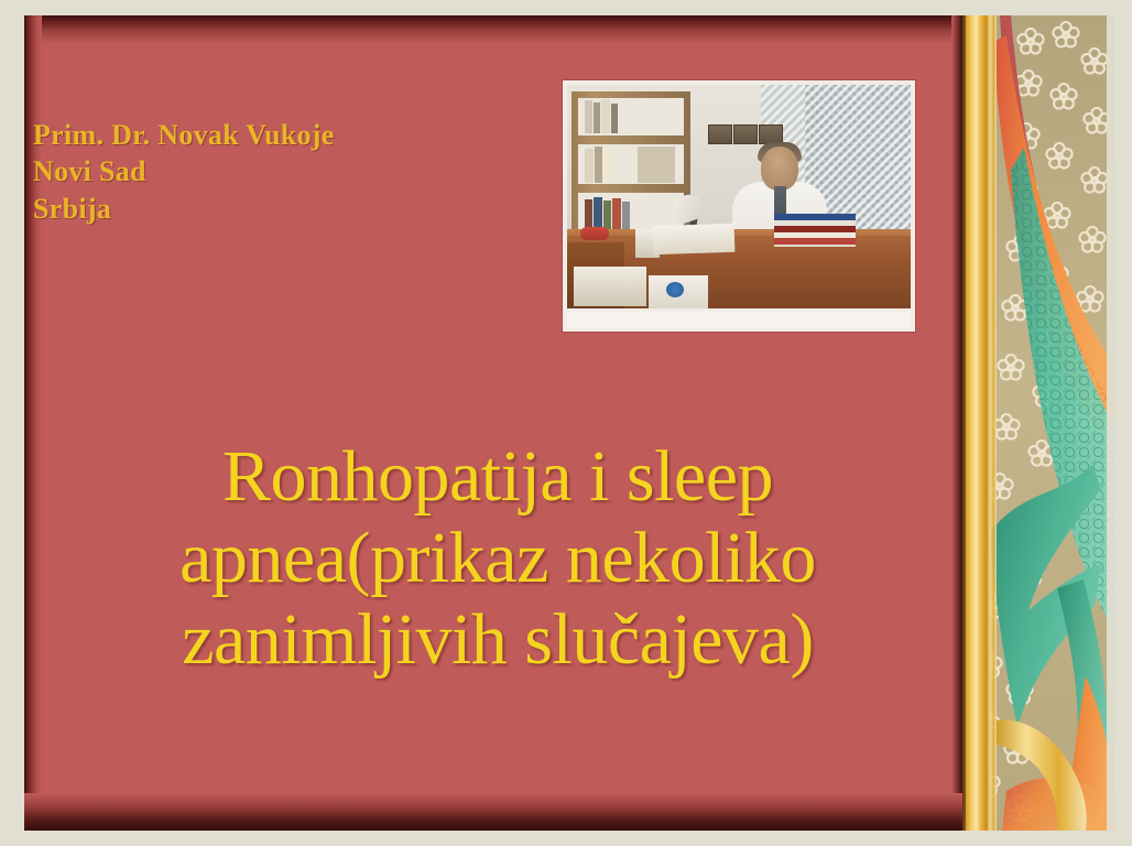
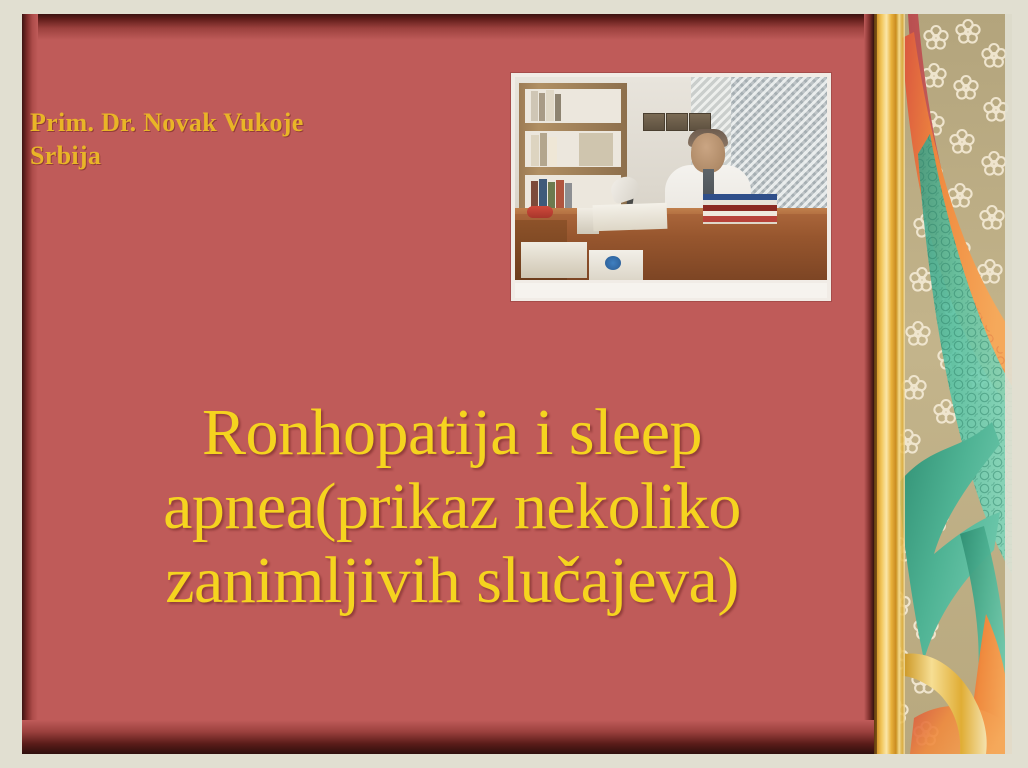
  Prim. Dr. Novak Vukoje
- Novi Sad
  Srbija
  Ronhopatija i sleep
  apnea(prikaz nekoliko
  zanimljivih slučajeva)
